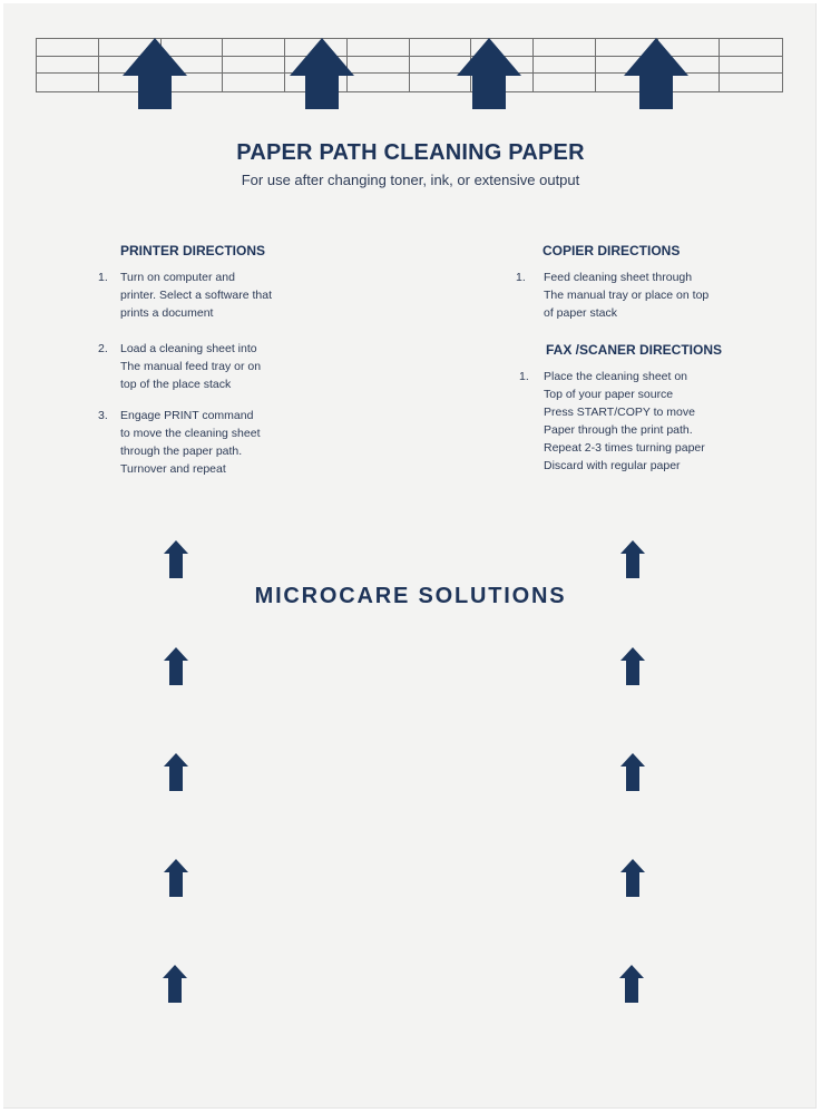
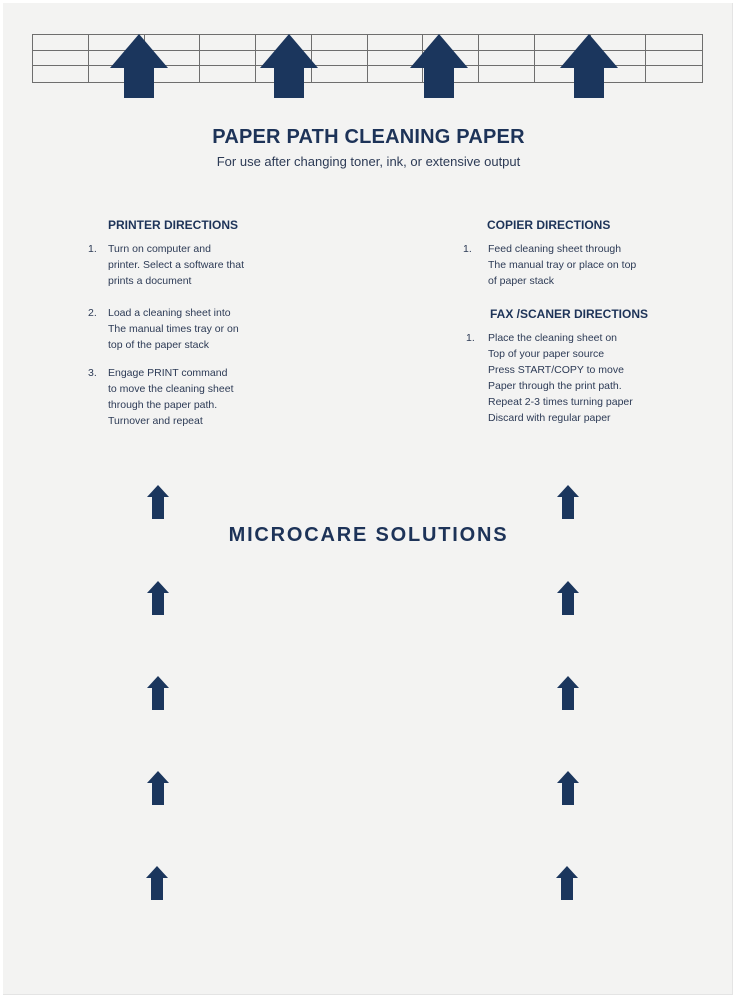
  PAPER PATH CLEANING PAPER
  For use after changing toner, ink, or extensive output
  PRINTER DIRECTIONS
  1.
  Turn on computer and
  printer. Select a software that
  prints a document
  2.
  Load a cleaning sheet into
- The manual feed tray or on
+ The manual times tray or on
- top of the place stack
+ top of the paper stack
  3.
  Engage PRINT command
  to move the cleaning sheet
  through the paper path.
  Turnover and repeat
  COPIER DIRECTIONS
  1.
  Feed cleaning sheet through
  The manual tray or place on top
  of paper stack
  FAX /SCANER DIRECTIONS
  1.
  Place the cleaning sheet on
  Top of your paper source
  Press START/COPY to move
  Paper through the print path.
  Repeat 2-3 times turning paper
  Discard with regular paper
  MICROCARE SOLUTIONS
